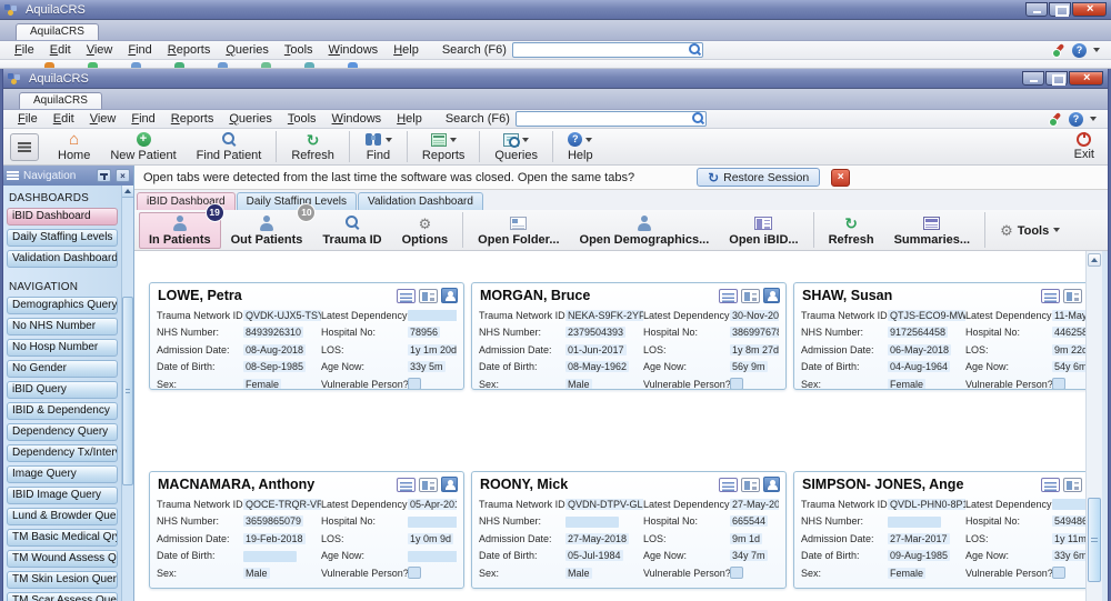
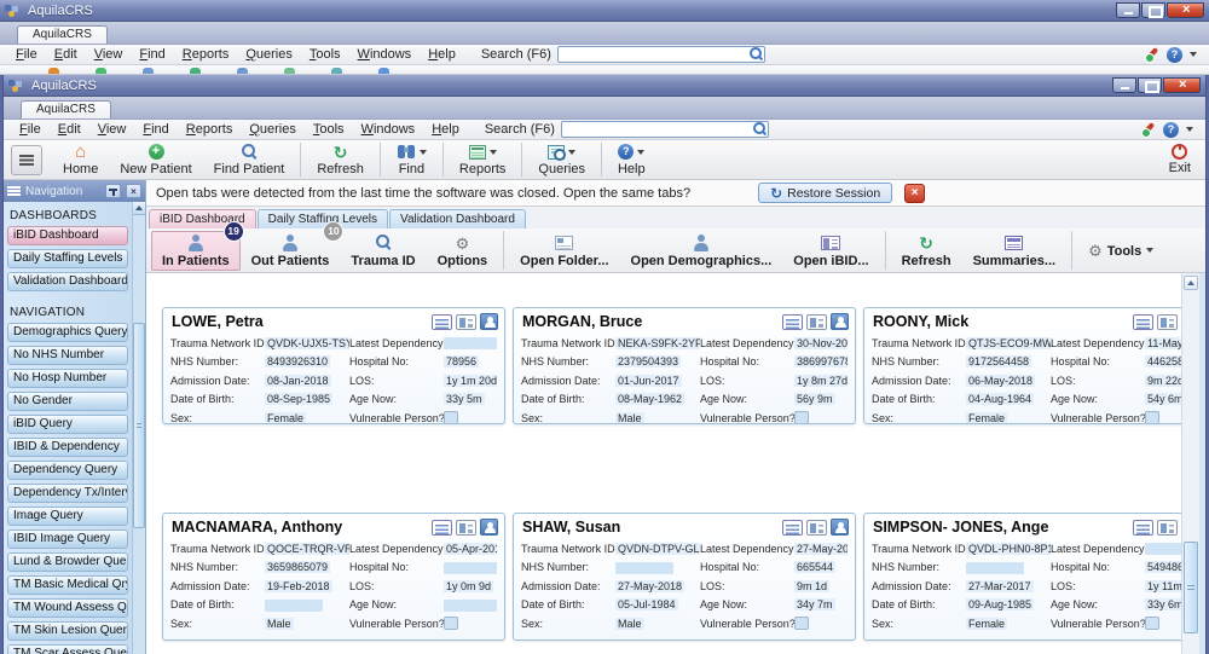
  AquilaCRS
  AquilaCRS
  File
  Edit
  View
  Find
  Reports
  Queries
  Tools
  Windows
  Help
  Search (F6)
  ?
  AquilaCRS
  AquilaCRS
  File
  Edit
  View
  Find
  Reports
  Queries
  Tools
  Windows
  Help
  Search (F6)
  ?
  ⌂
  Home
  +
  New Patient
  Find Patient
  ↻
  Refresh
  Find
  Reports
  Queries
  ?
  Help
  Exit
  Navigation
  ×
  DASHBOARDS
  iBID Dashboard
  Daily Staffing Levels
  Validation Dashboard
  NAVIGATION
  Demographics Query
  No NHS Number
  No Hosp Number
  No Gender
  iBID Query
  IBID & Dependency
  Dependency Query
  Dependency Tx/Inter
  Image Query
  IBID Image Query
  Lund & Browder Que
  TM Basic Medical Qr
  TM Wound Assess Q
  TM Skin Lesion Quer
  Open tabs were detected from the last time the software was closed. Open the same tabs?
  ↻
  Restore Session
  ×
  iBID Dashboard
  Daily Staffing Levels
  Validation Dashboard
  In Patients
  19
  Out Patients
  10
  Trauma ID
  ⚙
  Options
  Open Folder...
  Open Demographics...
  Open iBID...
  ↻
  Refresh
  Summaries...
  ⚙
  Tools
  LOWE, Petra
  Trauma Network ID
  QVDK-UJX5-TS
  Latest Dependency
  NHS Number:
  8493926310
  Hospital No:
  78956
  Admission Date:
- 08-Aug-2018
+ 08-Jan-2018
  LOS:
  1y 1m 20d
  Date of Birth:
  08-Sep-1985
  Age Now:
  33y 5m
  Sex:
  Female
  Vulnerable Person?
  MORGAN, Bruce
  Trauma Network ID
  NEKA-S9FK-2YF
  Latest Dependency
  30-Nov-20
  NHS Number:
  2379504393
  Hospital No:
  38699767
  Admission Date:
  01-Jun-2017
  LOS:
  1y 8m 27d
  Date of Birth:
  08-May-1962
  Age Now:
  56y 9m
  Sex:
  Male
  Vulnerable Person?
- SHAW, Susan
+ ROONY, Mick
  Trauma Network ID
  QTJS-ECO9-MW
  Latest Dependency
  NHS Number:
  9172564458
  Hospital No:
  44625
  Admission Date:
  06-May-2018
  LOS:
  9m 22
  Date of Birth:
  04-Aug-1964
  Age Now:
  54y 6m
  Sex:
  Female
  Vulnerable Person?
  MACNAMARA, Anthony
  Trauma Network ID
  QOCE-TRQR-VR
  Latest Dependency
  05-Apr-20
  NHS Number:
  3659865079
  Hospital No:
  Admission Date:
  19-Feb-2018
  LOS:
  1y 0m 9d
  Date of Birth:
  Age Now:
  Sex:
  Male
  Vulnerable Person?
- ROONY, Mick
+ SHAW, Susan
  Trauma Network ID
  QVDN-DTPV-GL
  Latest Dependency
  27-May-20
  NHS Number:
  Hospital No:
  665544
  Admission Date:
  27-May-2018
  LOS:
  9m 1d
  Date of Birth:
  05-Jul-1984
  Age Now:
  34y 7m
  Sex:
  Male
  Vulnerable Person?
  SIMPSON- JONES, Ange
  Trauma Network ID
  QVDL-PHN0-8P
  Latest Dependency
  NHS Number:
  Hospital No:
  Admission Date:
  27-Mar-2017
  LOS:
  1y 11m
  Date of Birth:
  09-Aug-1985
  Age Now:
  33y 6m
  Sex:
  Female
  Vulnerable Person?
